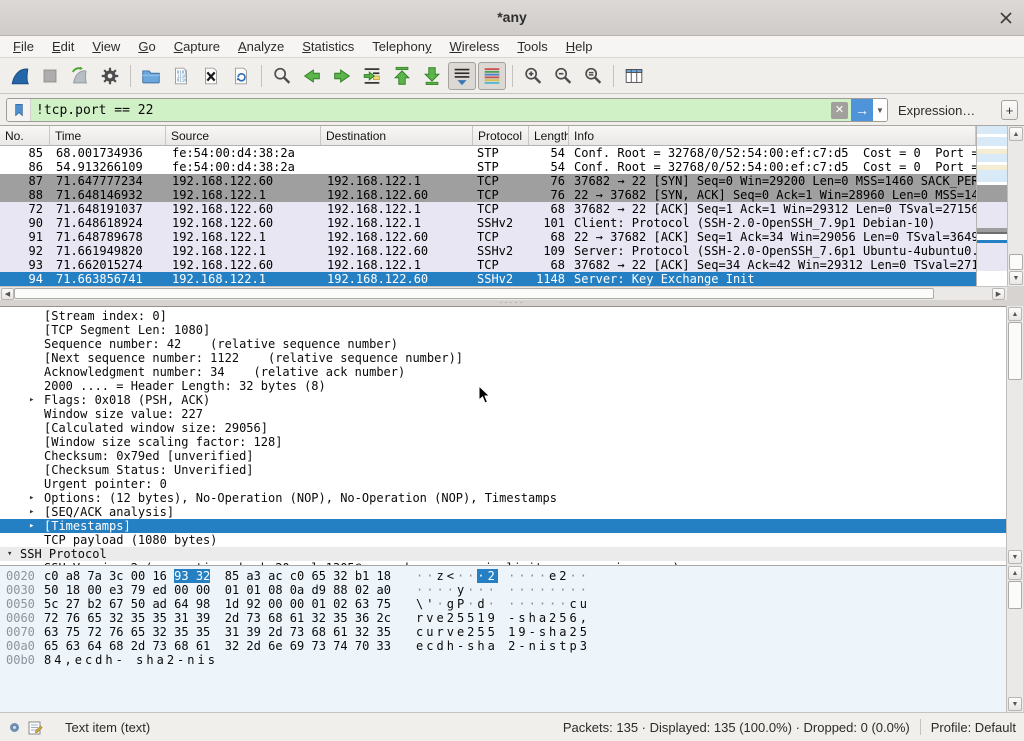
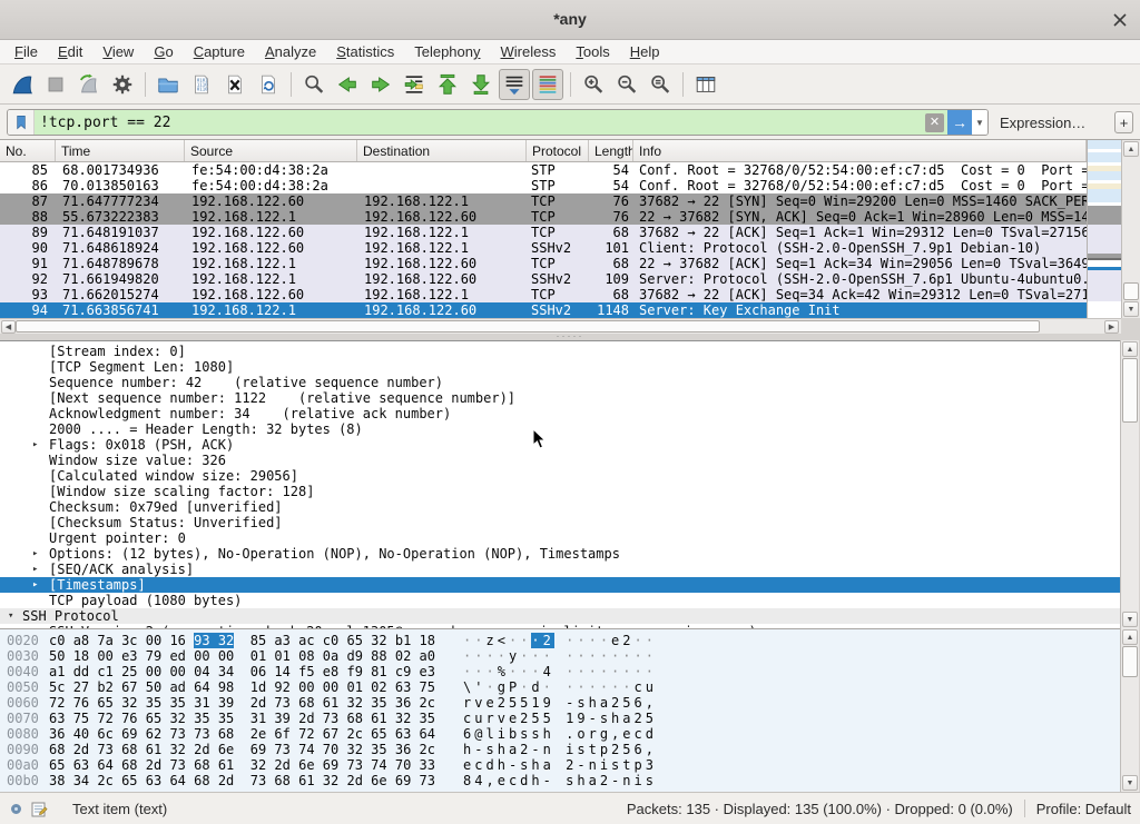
  *any
  File
  Edit
  View
  Go
  Capture
  Analyze
  Statistics
  Telephony
  Wireless
  Tools
  Help
  !tcp.port == 22
  ✕
  →
  ▼
  Expression…
  +
  No.
  Time
  Source
  Destination
  Protocol
  Length
  Info
  85
  68.001734936
  fe:54:00:d4:38:2a
  STP
  54
  Conf. Root = 32768/0/52:54:00:ef:c7:d5 Cost = 0 Port =
  86
- 54.913266109
+ 70.013850163
  fe:54:00:d4:38:2a
  STP
  54
  Conf. Root = 32768/0/52:54:00:ef:c7:d5 Cost = 0 Port =
  87
  71.647777234
  192.168.122.60
  192.168.122.1
  TCP
  76
  37682 → 22 [SYN] Seq=0 Win=29200 Len=0 MSS=1460 SACK_PER
  88
- 71.648146932
+ 55.673222383
  192.168.122.1
  192.168.122.60
  TCP
  76
  22 → 37682 [SYN, ACK] Seq=0 Ack=1 Win=28960 Len=0 MSS=14
- 72
+ 89
  71.648191037
  192.168.122.60
  192.168.122.1
  TCP
  68
  37682 → 22 [ACK] Seq=1 Ack=1 Win=29312 Len=0 TSval=27156
  90
  71.648618924
  192.168.122.60
  192.168.122.1
  SSHv2
  101
  Client: Protocol (SSH-2.0-OpenSSH_7.9p1 Debian-10)
  91
  71.648789678
  192.168.122.1
  192.168.122.60
  TCP
  68
  22 → 37682 [ACK] Seq=1 Ack=34 Win=29056 Len=0 TSval=3649
  92
  71.661949820
  192.168.122.1
  192.168.122.60
  SSHv2
  109
  Server: Protocol (SSH-2.0-OpenSSH_7.6p1 Ubuntu-4ubuntu0.
  93
  71.662015274
  192.168.122.60
  192.168.122.1
  TCP
  68
  37682 → 22 [ACK] Seq=34 Ack=42 Win=29312 Len=0 TSval=271
  94
  71.663856741
  192.168.122.1
  192.168.122.60
  SSHv2
  1148
  Server: Key Exchange Init
  ·····
  [Stream index: 0]
  [TCP Segment Len: 1080]
  Sequence number: 42 (relative sequence number)
  [Next sequence number: 1122 (relative sequence number)]
  Acknowledgment number: 34 (relative ack number)
  2000 .... = Header Length: 32 bytes (8)
  ▸
  Flags: 0x018 (PSH, ACK)
- Window size value: 227
+ Window size value: 326
  [Calculated window size: 29056]
  [Window size scaling factor: 128]
  Checksum: 0x79ed [unverified]
  [Checksum Status: Unverified]
  Urgent pointer: 0
  ▸
  Options: (12 bytes), No-Operation (NOP), No-Operation (NOP), Timestamps
  ▸
  [SEQ/ACK analysis]
  ▸
  [Timestamps]
  TCP payload (1080 bytes)
  ▾
  SSH Protocol
  0020
  c0 a8 7a 3c 00 16 93 32 85 a3 ac c0 65 32 b1 18
  ··z<···2 ····e2··
  0030
  50 18 00 e3 79 ed 00 00 01 01 08 0a d9 88 02 a0
  ····y··· ········
+ 0040
+ a1 dd c1 25 00 00 04 34 06 14 f5 e8 f9 81 c9 e3
+ ···%···4 ········
  0050
  5c 27 b2 67 50 ad 64 98 1d 92 00 00 01 02 63 75
  \'·gP·d· ······cu
  0060
  72 76 65 32 35 35 31 39 2d 73 68 61 32 35 36 2c
  rve25519 -sha256,
  0070
  63 75 72 76 65 32 35 35 31 39 2d 73 68 61 32 35
  curve255 19-sha25
+ 0080
+ 36 40 6c 69 62 73 73 68 2e 6f 72 67 2c 65 63 64
+ 6@libssh .org,ecd
+ 0090
+ 68 2d 73 68 61 32 2d 6e 69 73 74 70 32 35 36 2c
+ h-sha2-n istp256,
  00a0
  65 63 64 68 2d 73 68 61 32 2d 6e 69 73 74 70 33
  ecdh-sha 2-nistp3
  00b0
+ 38 34 2c 65 63 64 68 2d 73 68 61 32 2d 6e 69 73
  84,ecdh- sha2-nis
  Text item (text)
  Packets: 135 · Displayed: 135 (100.0%) · Dropped: 0 (0.0%)
  Profile: Default
